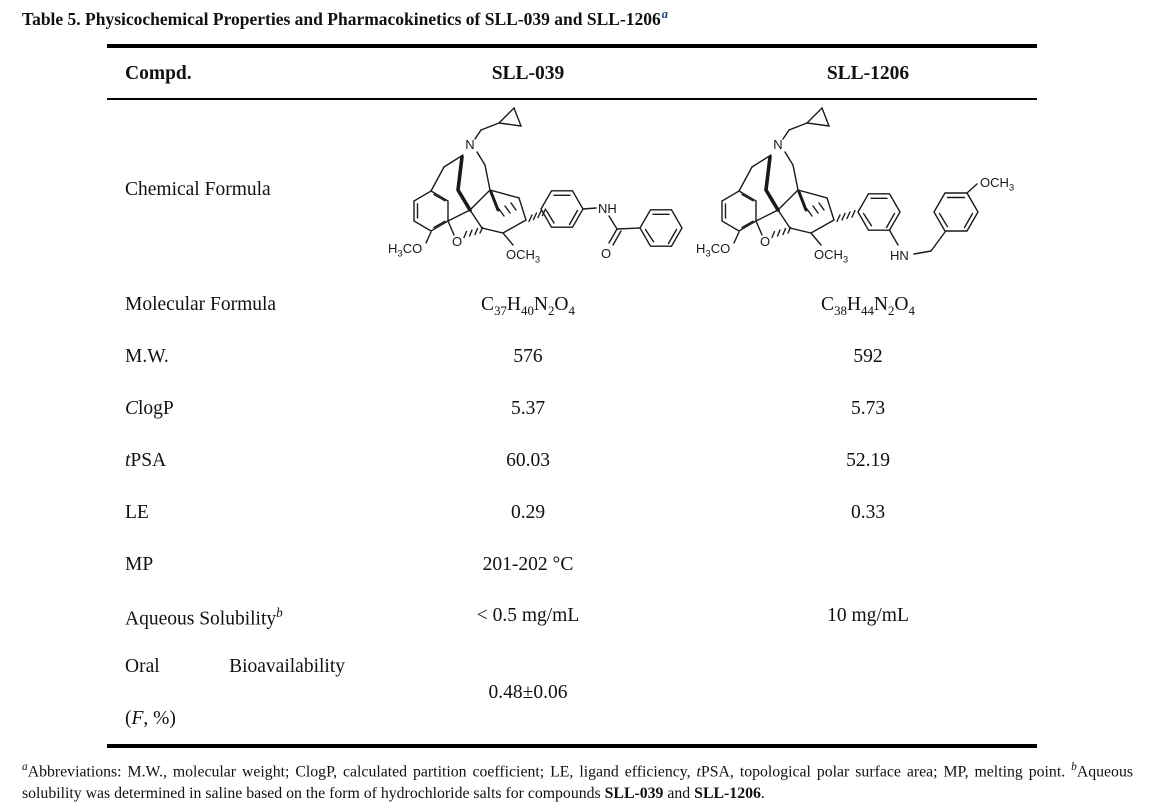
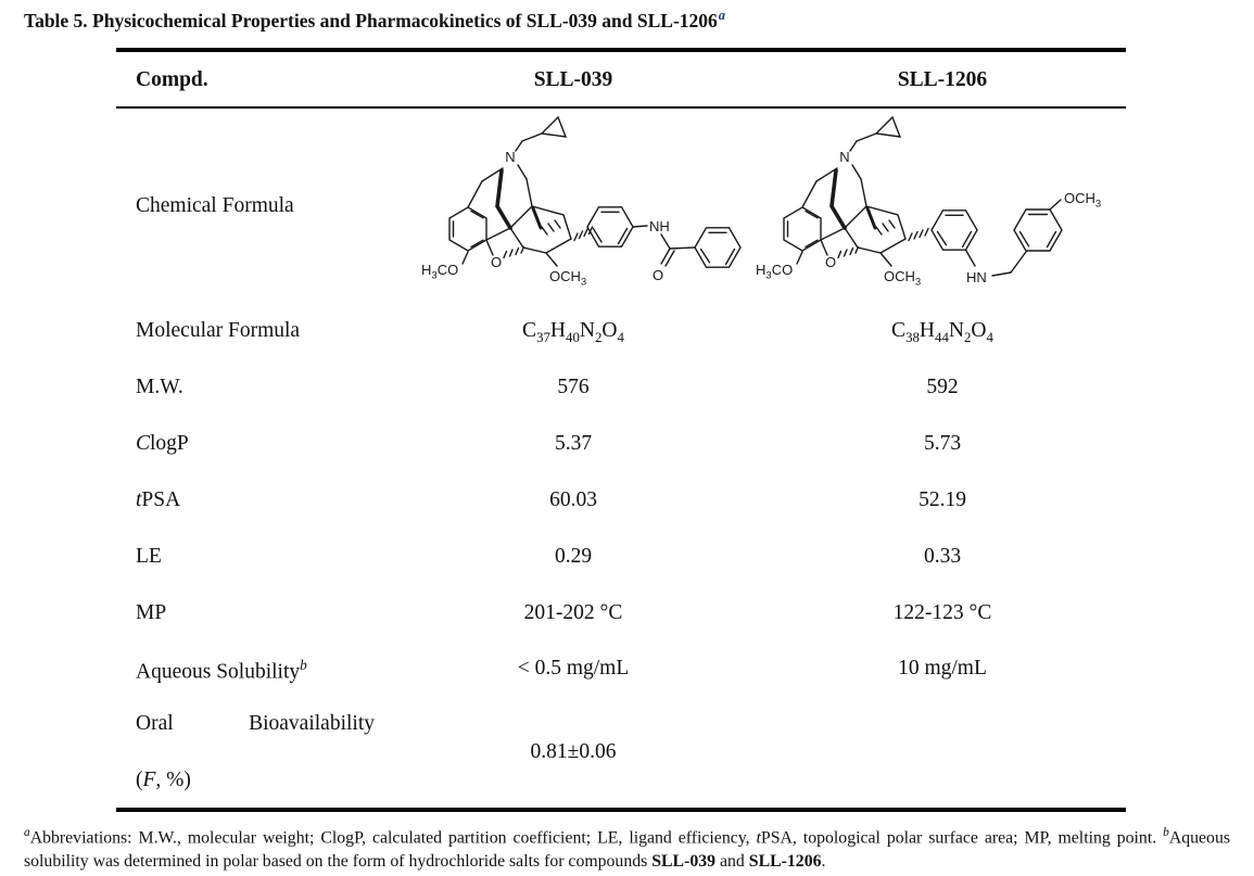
  Table 5. Physicochemical Properties and Pharmacokinetics of SLL-039 and SLL-1206a
  Compd.
  SLL-039
  SLL-1206
  Chemical Formula
  H3 CO
  O
  OCH3
  N
  NH
  O
  H3 CO
  O
  OCH3
  N
  HN
  OCH3
  Molecular Formula
  C37H40N2O4
  C38H44N2O4
  M.W.
  576
  592
  ClogP
  5.37
  5.73
  tPSA
  60.03
  52.19
  LE
  0.29
  0.33
  MP
  201-202 °C
+ 122-123 °C
  Aqueous Solubilityb
  < 0.5 mg/mL
  10 mg/mL
  Oral
  Bioavailability
  (F, %)
- 0.48±0.06
+ 0.81±0.06
- aAbbreviations: M.W., molecular weight; ClogP, calculated partition coefficient; LE, ligand efficiency, tPSA, topological polar surface area; MP, melting point. bAqueous solubility was determined in saline based on the form of hydrochloride salts for compounds SLL-039 and SLL-1206.
+ aAbbreviations: M.W., molecular weight; ClogP, calculated partition coefficient; LE, ligand efficiency, tPSA, topological polar surface area; MP, melting point. bAqueous solubility was determined in polar based on the form of hydrochloride salts for compounds SLL-039 and SLL-1206.
